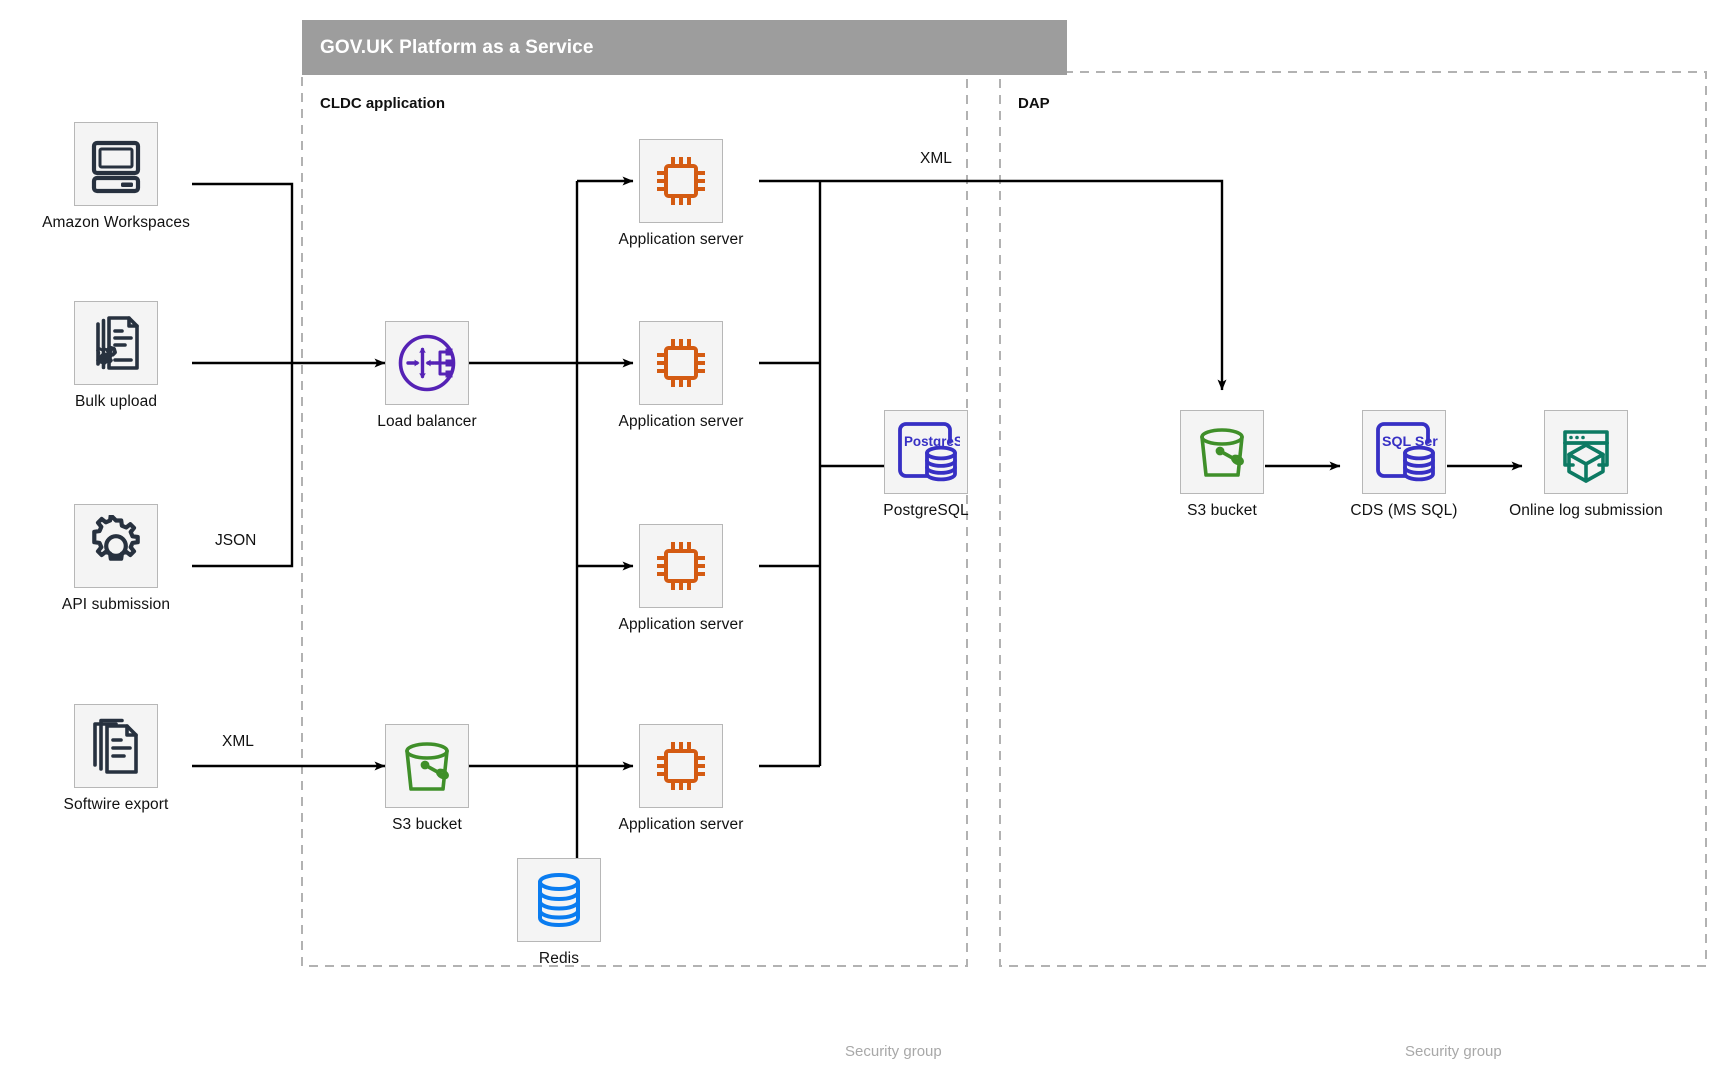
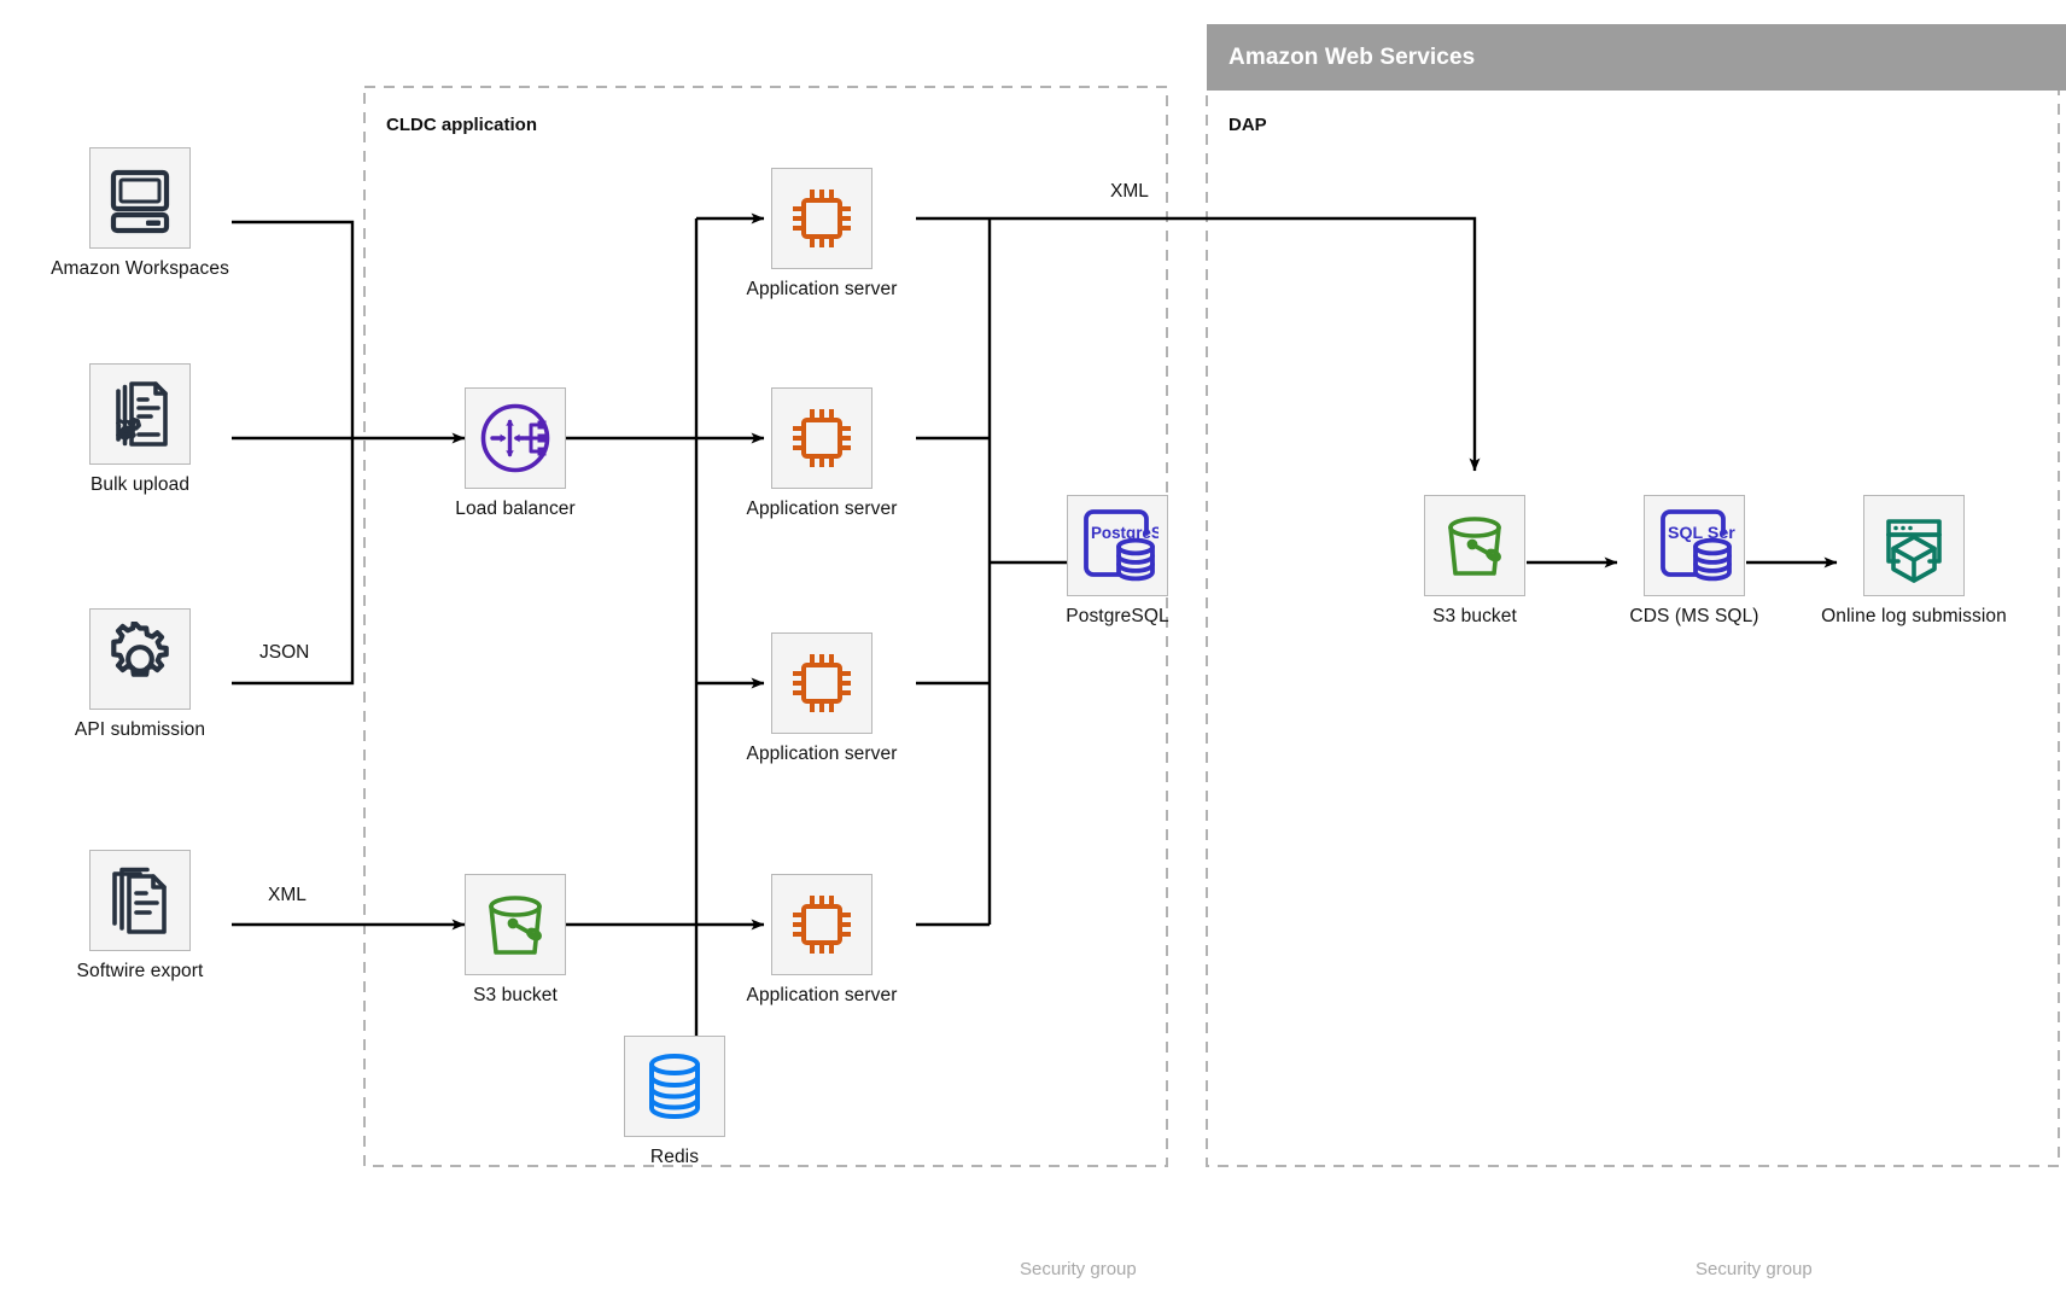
- GOV.UK Platform as a Service
  CLDC application
  Security group
+ Amazon Web Services
  DAP
  Security group
  JSON
  XML
  XML
  Amazon Workspaces
  Bulk upload
  API submission
  Softwire export
  Load balancer
  S3 bucket
  Application server
  Application server
  Application server
  Application server
  PostgreS
  PostgreSQL
  Redis
  S3 bucket
  CDS (MS SQL)
  Online log submission
